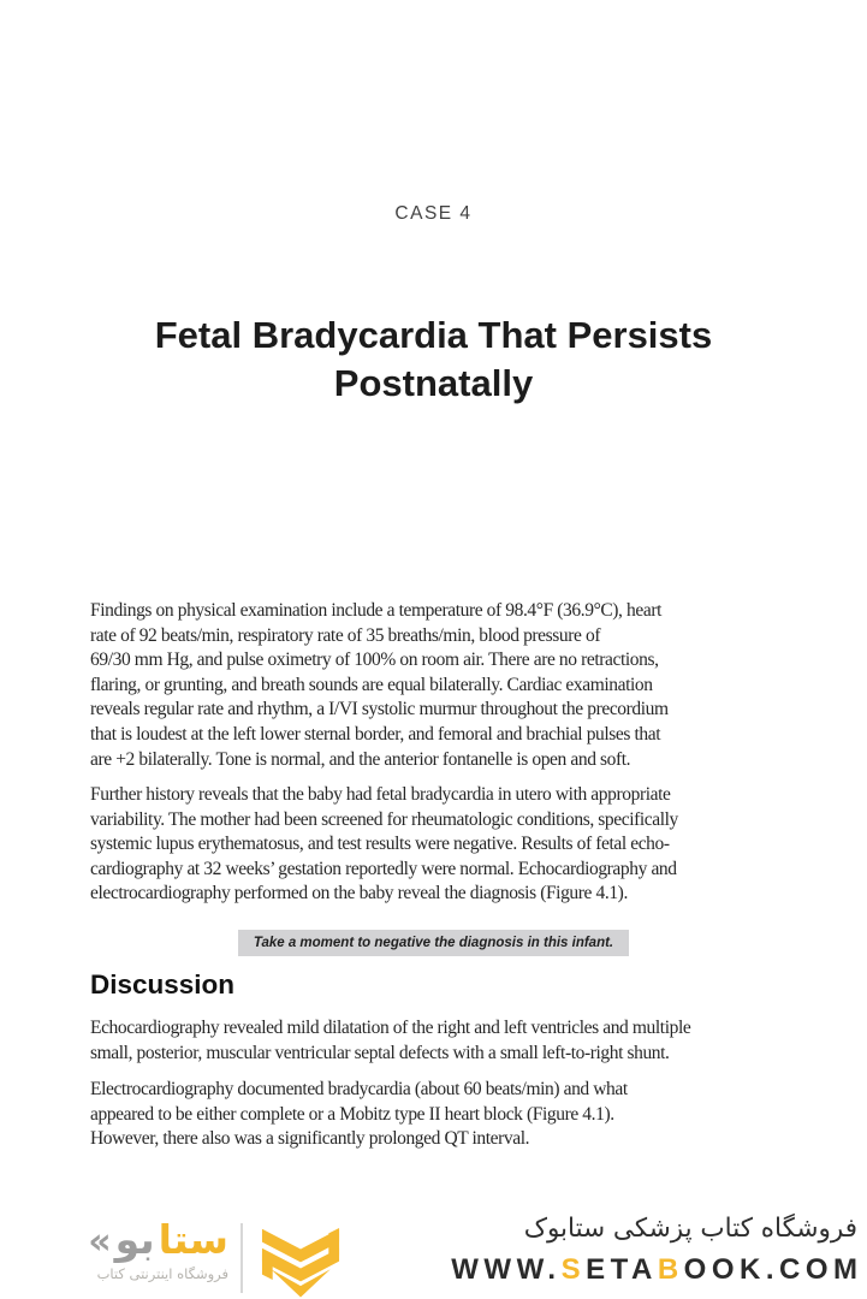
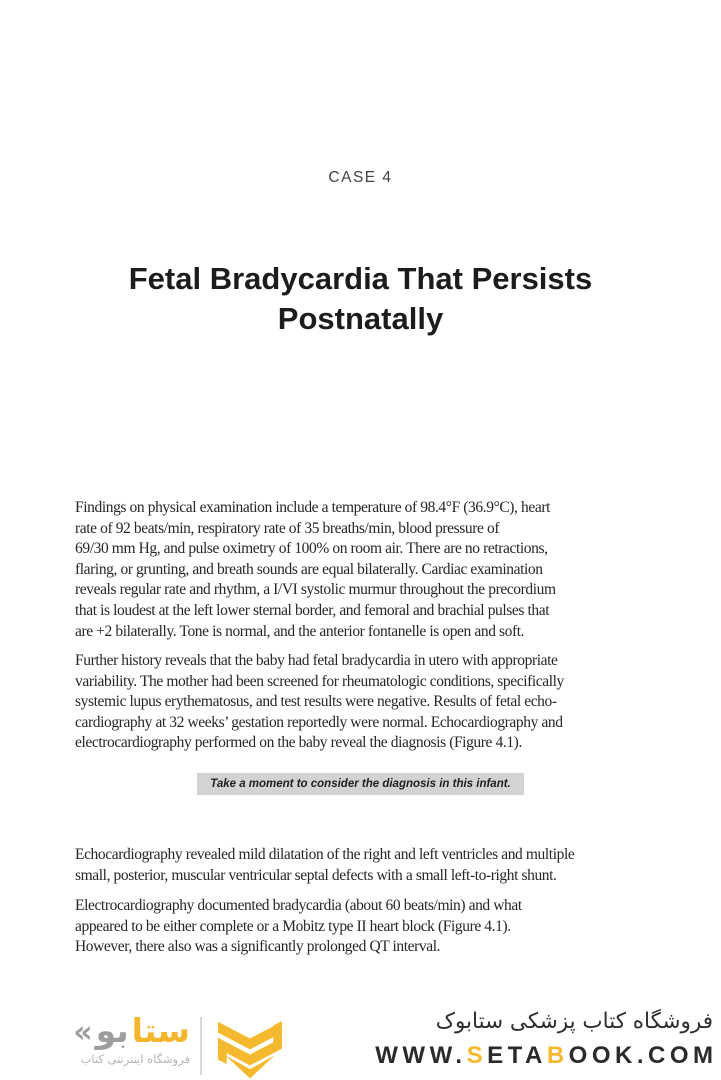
  CASE 4
  Fetal Bradycardia That Persists
  Postnatally
  Findings on physical examination include a temperature of 98.4°F (36.9°C), heart
  rate of 92 beats/min, respiratory rate of 35 breaths/min, blood pressure of
  69/30 mm Hg, and pulse oximetry of 100% on room air. There are no retractions,
  flaring, or grunting, and breath sounds are equal bilaterally. Cardiac examination
  reveals regular rate and rhythm, a I/VI systolic murmur throughout the precordium
  that is loudest at the left lower sternal border, and femoral and brachial pulses that
  are +2 bilaterally. Tone is normal, and the anterior fontanelle is open and soft.
  Further history reveals that the baby had fetal bradycardia in utero with appropriate
  variability. The mother had been screened for rheumatologic conditions, specifically
  systemic lupus erythematosus, and test results were negative. Results of fetal echo-
  cardiography at 32 weeks’ gestation reportedly were normal. Echocardiography and
  electrocardiography performed on the baby reveal the diagnosis (Figure 4.1).
- Take a moment to negative the diagnosis in this infant.
+ Take a moment to consider the diagnosis in this infant.
- Discussion
  Echocardiography revealed mild dilatation of the right and left ventricles and multiple
  small, posterior, muscular ventricular septal defects with a small left-to-right shunt.
  Electrocardiography documented bradycardia (about 60 beats/min) and what
  appeared to be either complete or a Mobitz type II heart block (Figure 4.1).
  However, there also was a significantly prolonged QT interval.
  «
  بو
  ستا
  فروشگاه اینترنتی کتاب
  فروشگاه کتاب پزشکی ستابوک
  WWW.SETABOOK.COM
